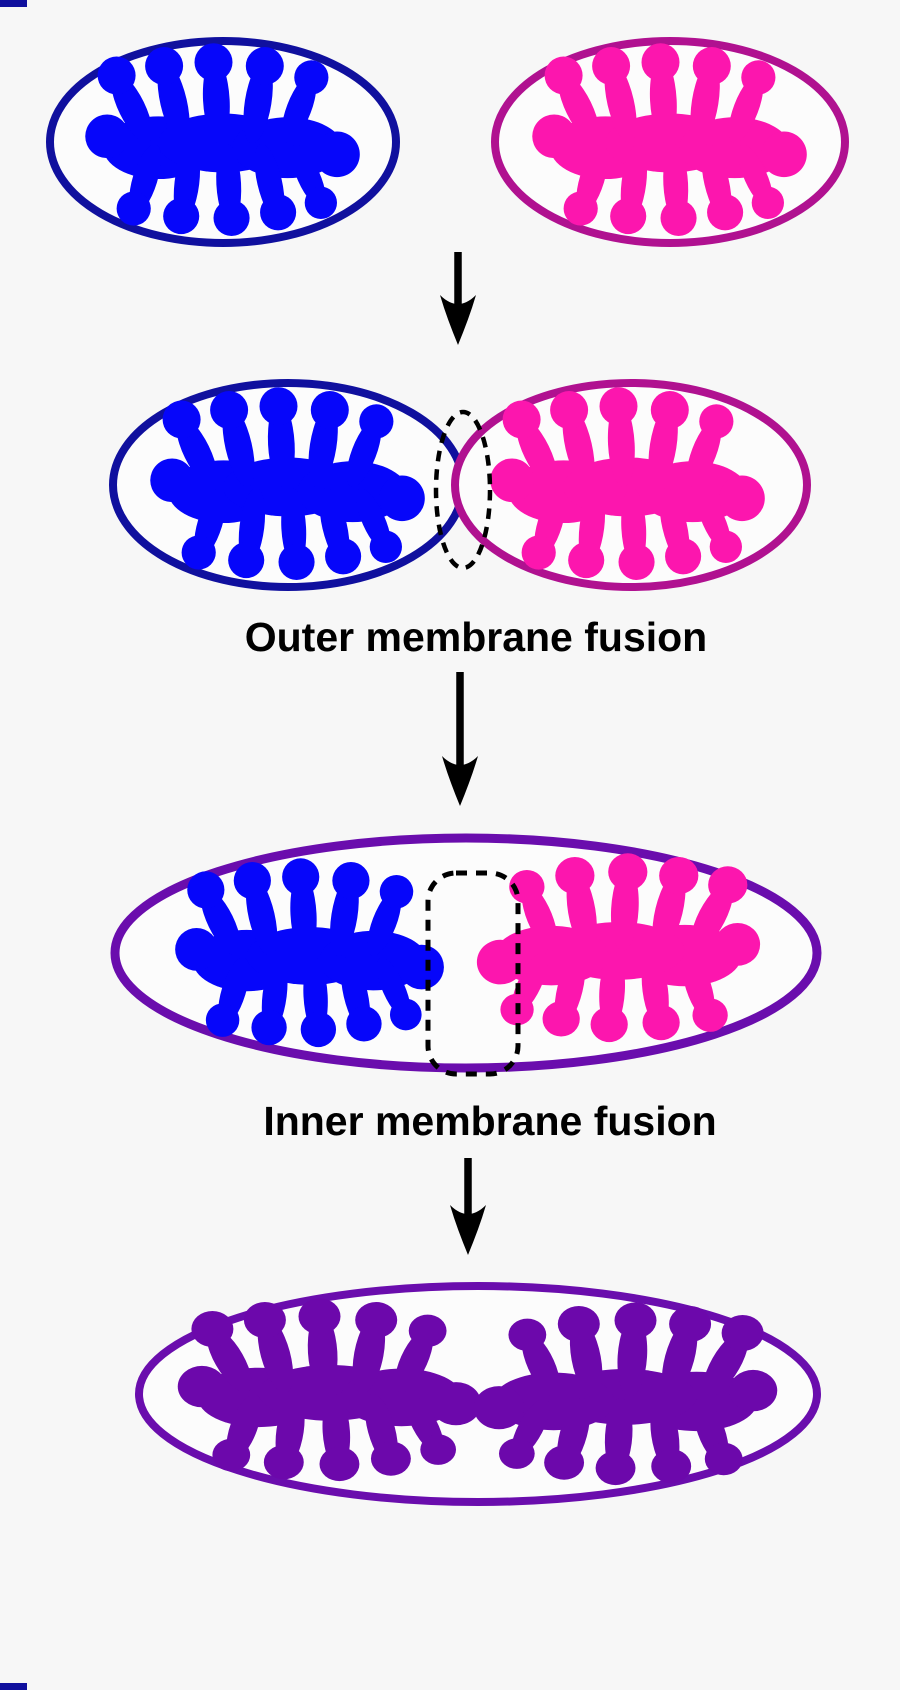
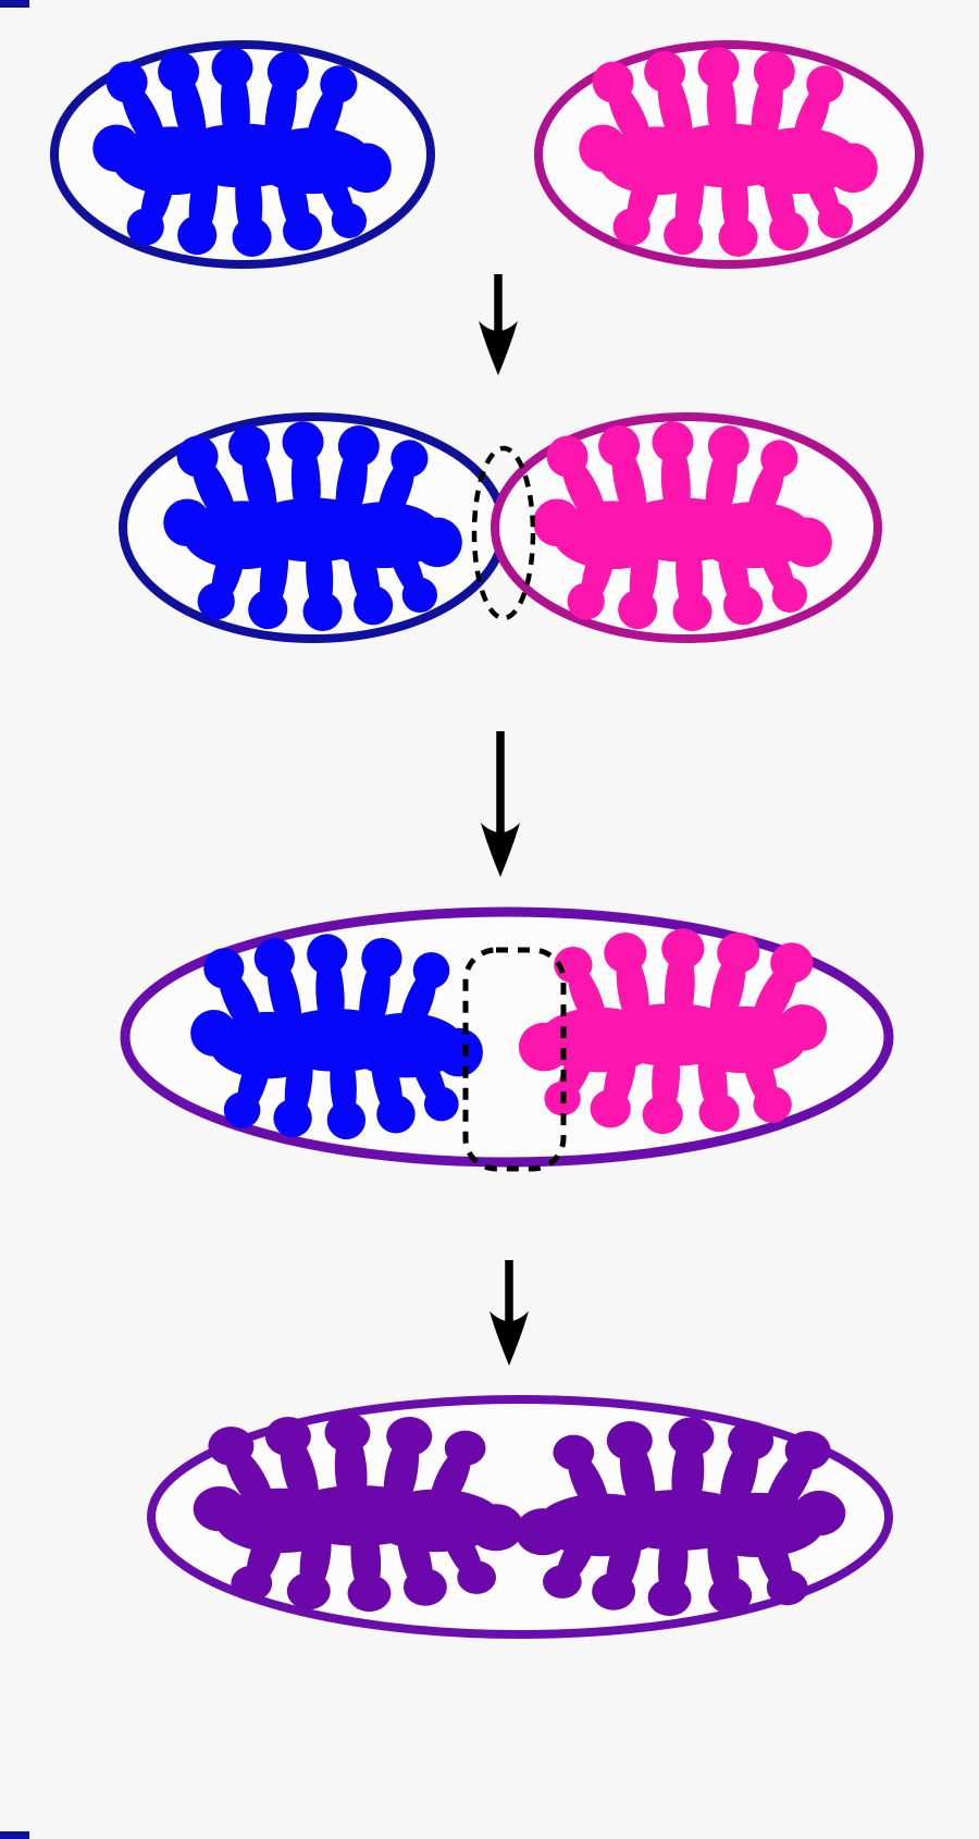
- Outer membrane fusion
- Inner membrane fusion
